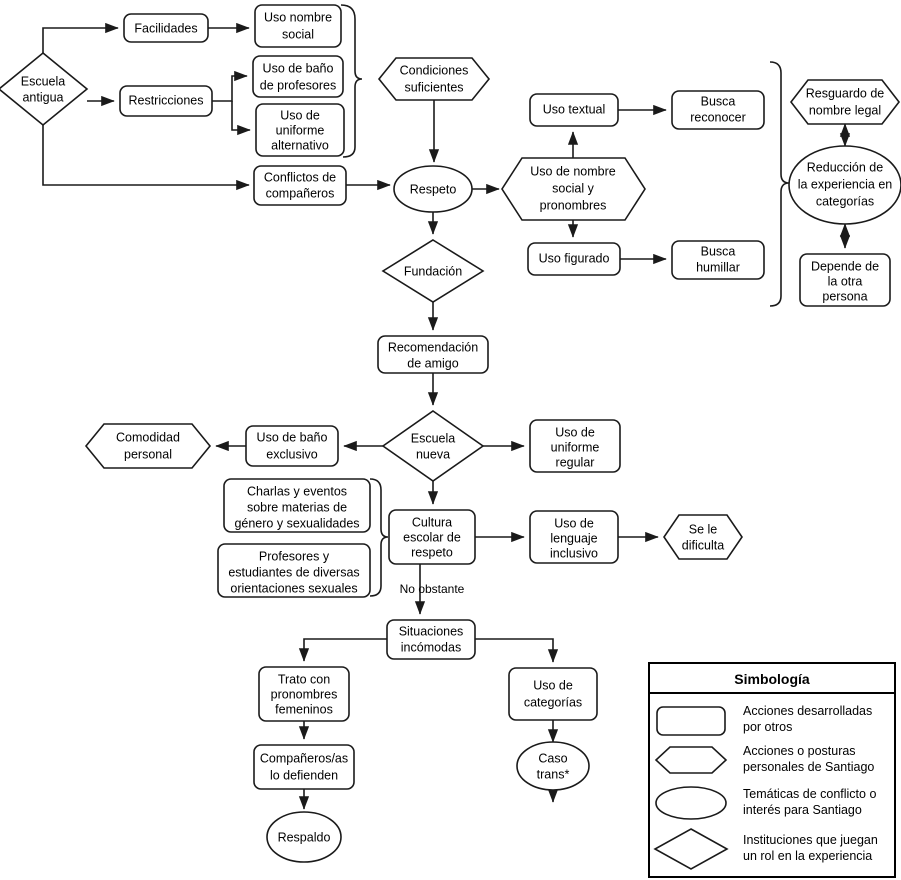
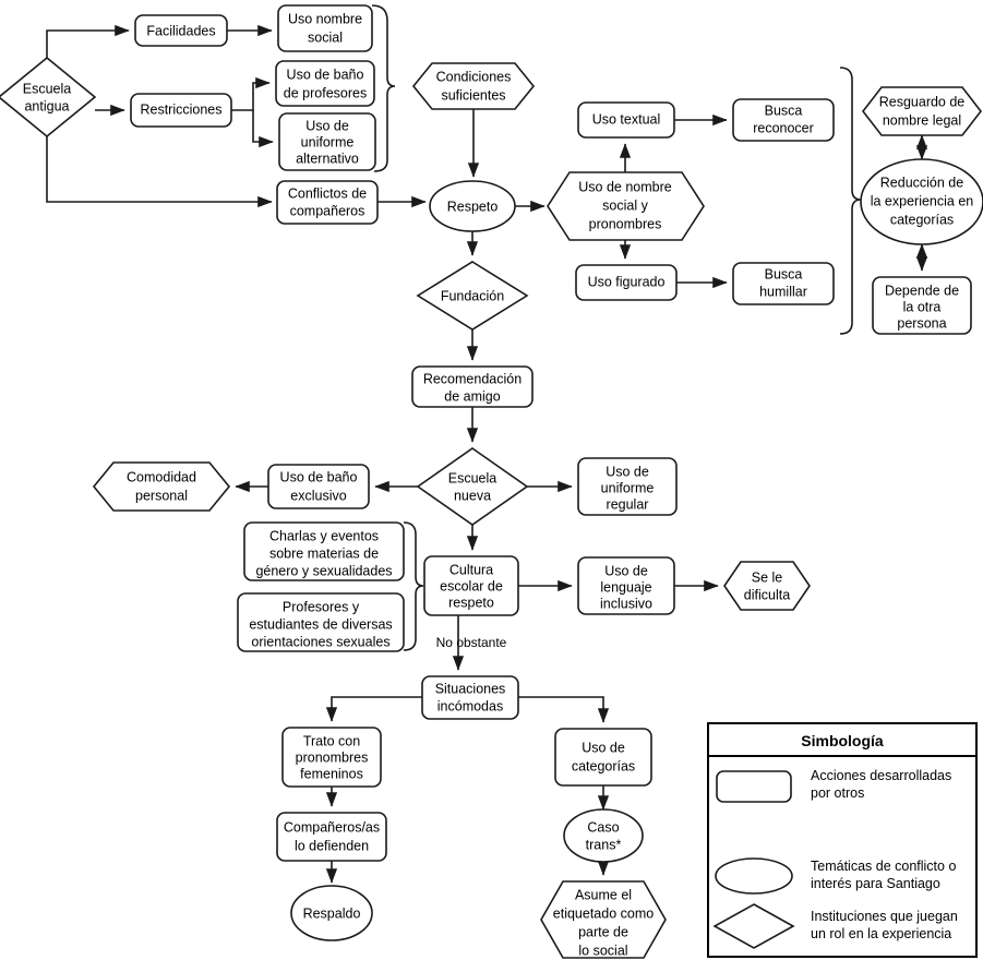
  antigua
  Escuela
  Facilidades
  Uso nombre
  social
  Restricciones
  Uso de baño
  de profesores
  Uso de
  uniforme
  alternativo
  Conflictos de
  compañeros
  Condiciones
  suficientes
  Respeto
  Uso de nombre
  social y
  pronombres
  Uso textual
  Busca
  reconocer
  Uso figurado
  Busca
  humillar
  Resguardo de
  nombre legal
  Reducción de
  la experiencia en
  categorías
  Depende de
  la otra
  persona
  Fundación
  Recomendación
  de amigo
  Escuela
  nueva
  Uso de baño
  exclusivo
  Comodidad
  personal
  Uso de
  uniforme
  regular
  Charlas y eventos
  sobre materias de
  género y sexualidades
  Profesores y
  estudiantes de diversas
  orientaciones sexuales
  Cultura
  escolar de
  respeto
  Uso de
  lenguaje
  inclusivo
  Se le
  dificulta
  Situaciones
  incómodas
  Trato con
  pronombres
  femeninos
  Compañeros/as
  lo defienden
  Respaldo
  Uso de
  categorías
  Caso
  trans*
+ Asume el
+ etiquetado como
+ parte de
+ lo social
  No obstante
  Simbología
  Acciones desarrolladas
  por otros
- Acciones o posturas
- personales de Santiago
  Temáticas de conflicto o
  interés para Santiago
  Instituciones que juegan
  un rol en la experiencia
